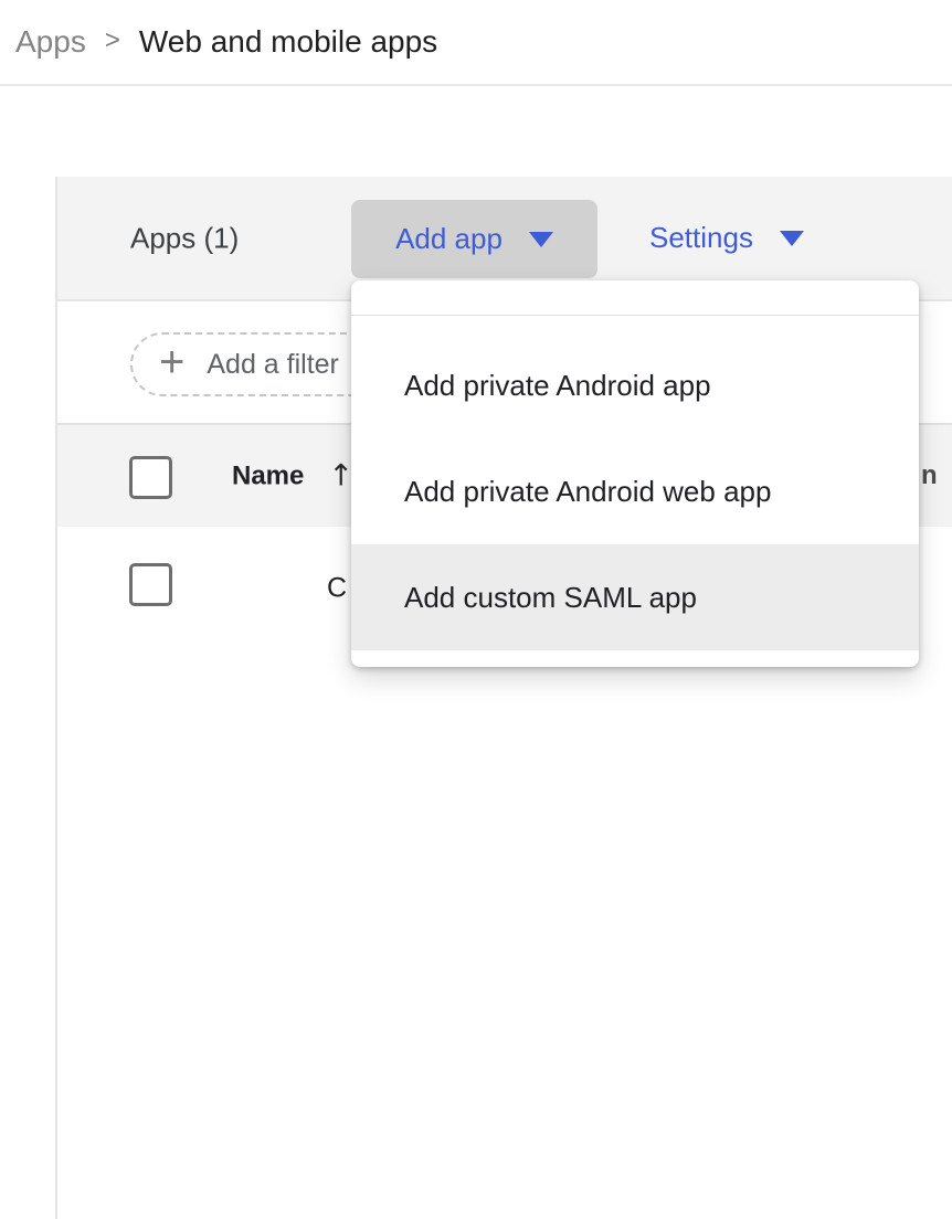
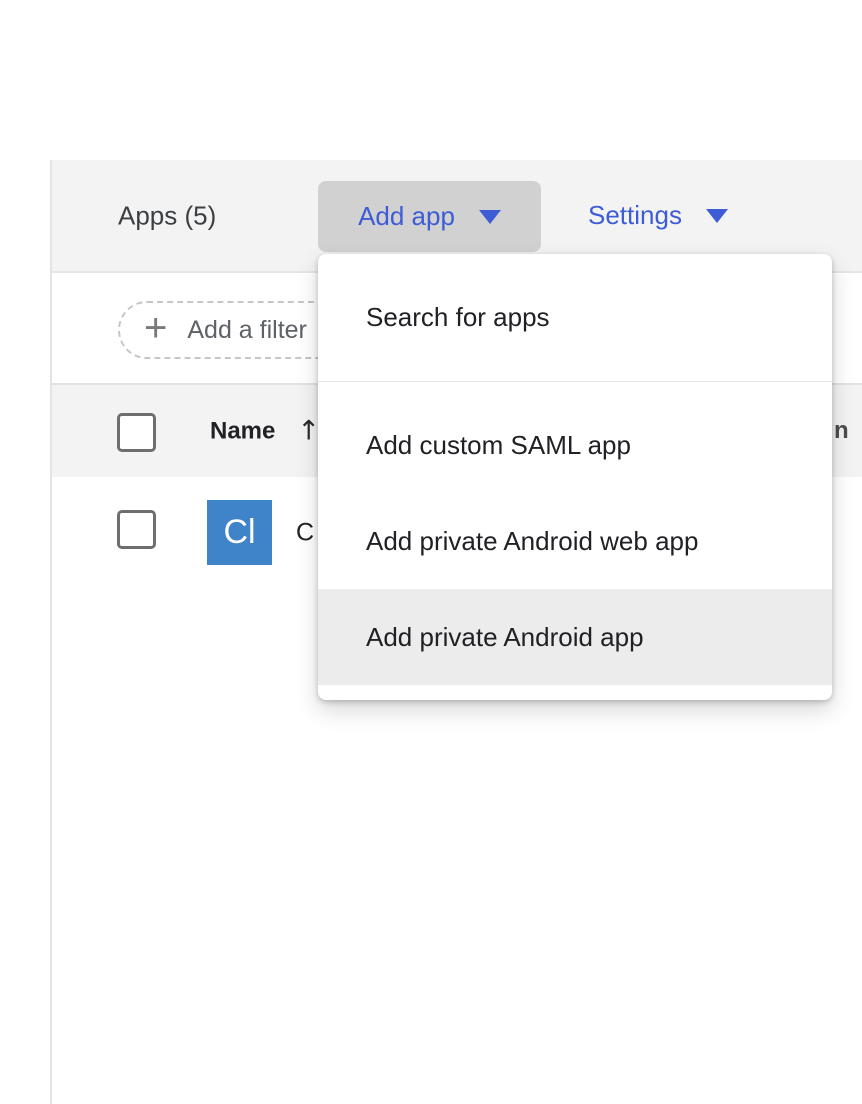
- Apps
- >
- Web and mobile apps
- Apps (1)
+ Apps (5)
  Add app
  Settings
  +
  Add a filter
  Name
  ↑
  n
+ Cl
  C
+ Search for apps
- Add private Android app
+ Add custom SAML app
  Add private Android web app
- Add custom SAML app
+ Add private Android app
